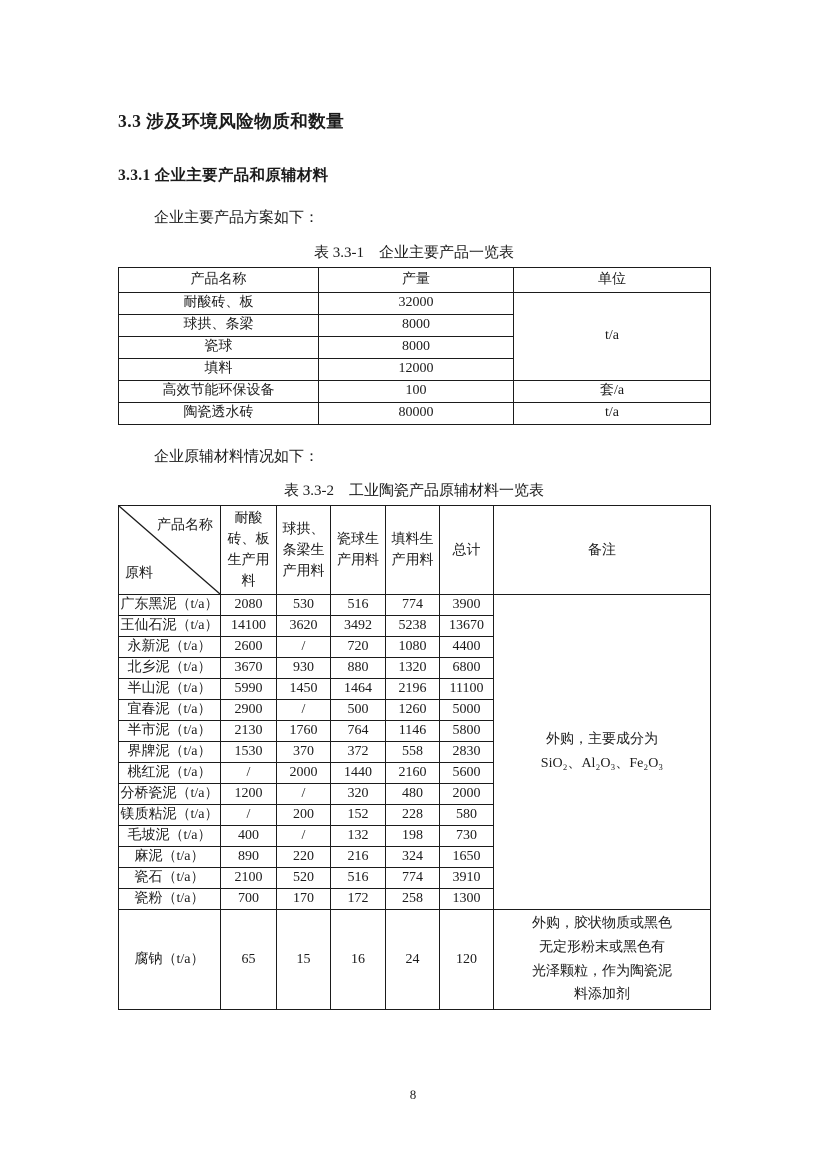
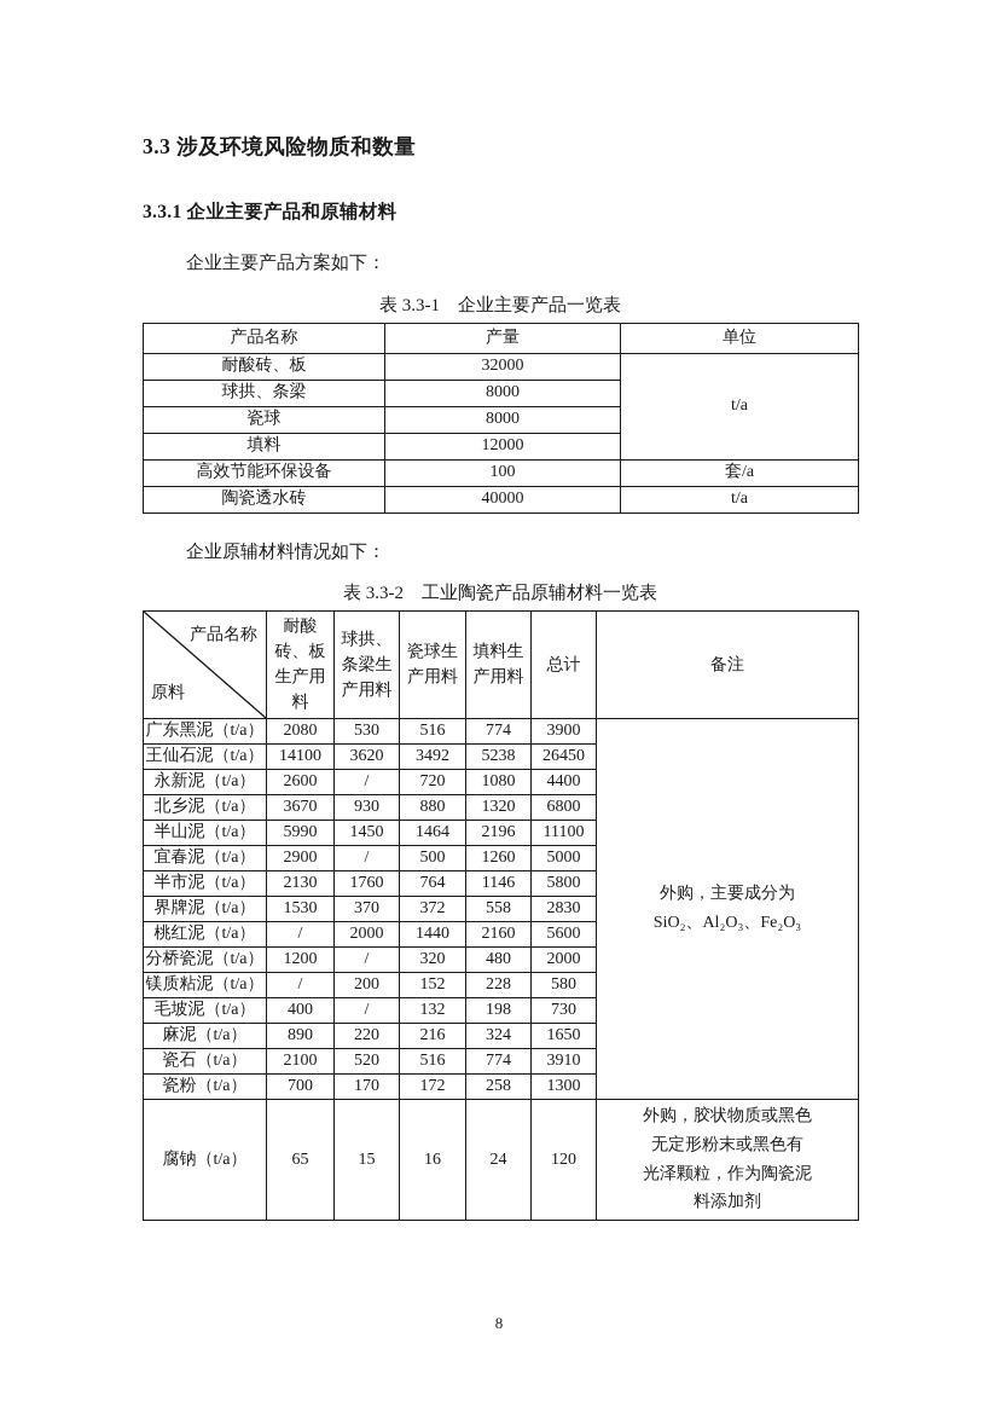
  3.3 涉及环境风险物质和数量
  3.3.1 企业主要产品和原辅材料
  企业主要产品方案如下：
  表 3.3-1 企业主要产品一览表
  产品名称	产量	单位
  耐酸砖、板	32000	t/a
  球拱、条梁	8000
  瓷球	8000
  填料	12000
  高效节能环保设备	100	套/a
- 陶瓷透水砖	80000	t/a
+ 陶瓷透水砖	40000	t/a
  企业原辅材料情况如下：
  表 3.3-2 工业陶瓷产品原辅材料一览表
  产品名称 原料	耐酸砖、板生产用料	球拱、条梁生产用料	瓷球生产用料	填料生产用料	总计	备注
  广东黑泥（t/a）	2080	530	516	774	3900	外购，主要成分为 SiO₂、Al₂O₃、Fe₂O₃
- 王仙石泥（t/a）	14100	3620	3492	5238	13670
+ 王仙石泥（t/a）	14100	3620	3492	5238	26450
  永新泥（t/a）	2600	/	720	1080	4400
  北乡泥（t/a）	3670	930	880	1320	6800
  半山泥（t/a）	5990	1450	1464	2196	11100
  宜春泥（t/a）	2900	/	500	1260	5000
  半市泥（t/a）	2130	1760	764	1146	5800
  界牌泥（t/a）	1530	370	372	558	2830
  桃红泥（t/a）	/	2000	1440	2160	5600
  分桥瓷泥（t/a）	1200	/	320	480	2000
  镁质粘泥（t/a）	/	200	152	228	580
  毛坡泥（t/a）	400	/	132	198	730
  麻泥（t/a）	890	220	216	324	1650
  瓷石（t/a）	2100	520	516	774	3910
  瓷粉（t/a）	700	170	172	258	1300
  腐钠（t/a）	65	15	16	24	120	外购，胶状物质或黑色 无定形粉末或黑色有 光泽颗粒，作为陶瓷泥 料添加剂
  8
